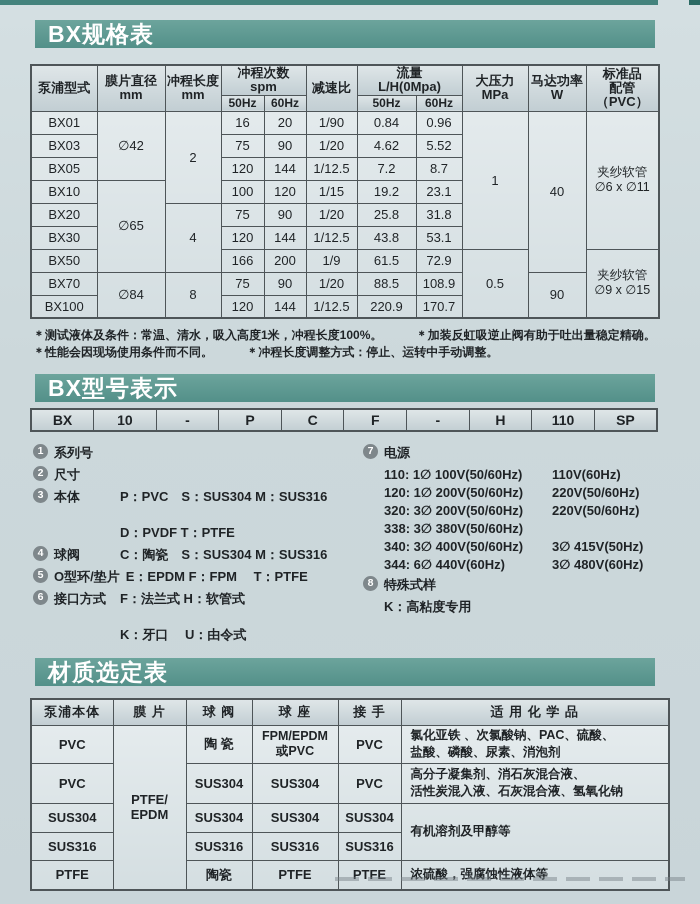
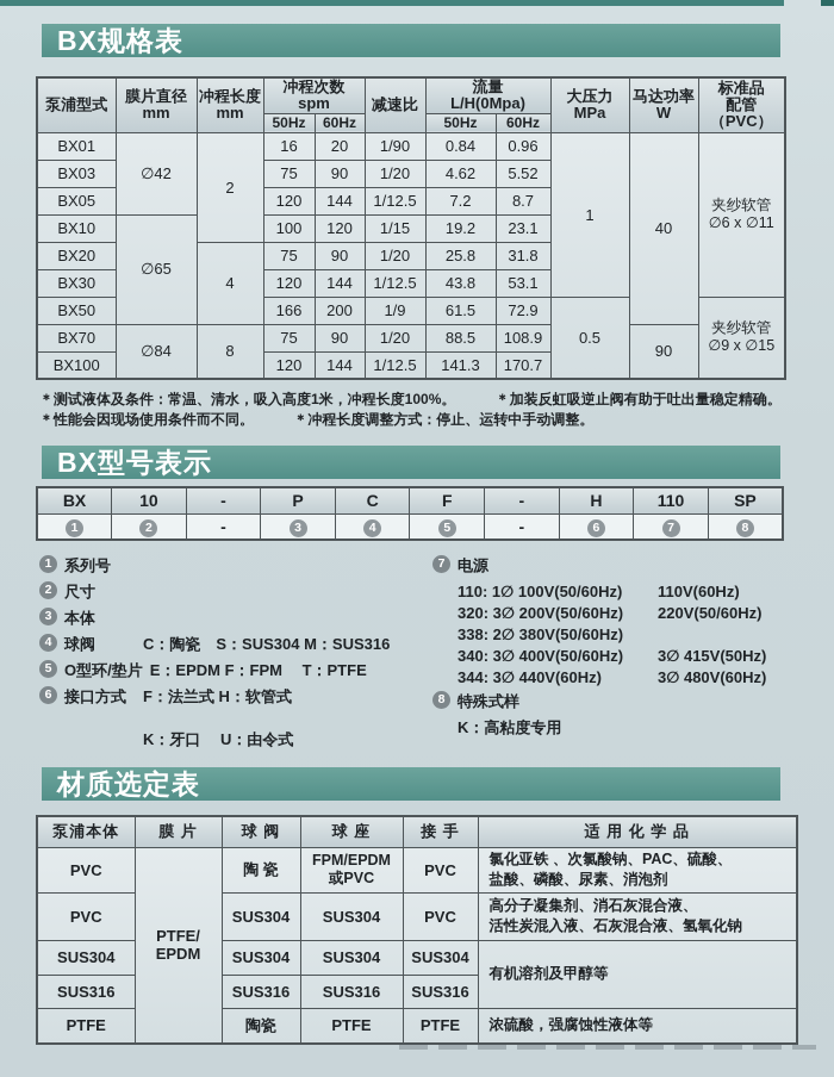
  BX规格表
  泵浦型式	膜片直径 mm	冲程长度 mm	冲程次数 spm	减速比	流量 L/H(0Mpa)	大压力 MPa	马达功率 W	标准品 配管（PVC）
  50Hz	60Hz	50Hz	60Hz
  BX01	∅42	2	16	20	1/90	0.84	0.96	1	40	夹纱软管 ∅6 x ∅11
  BX03	75	90	1/20	4.62	5.52
  BX05	120	144	1/12.5	7.2	8.7
  BX10	∅65	100	120	1/15	19.2	23.1
  BX20	4	75	90	1/20	25.8	31.8
  BX30	120	144	1/12.5	43.8	53.1
  BX50	166	200	1/9	61.5	72.9	0.5	夹纱软管 ∅9 x ∅15
  BX70	∅84	8	75	90	1/20	88.5	108.9	90
- BX100	120	144	1/12.5	220.9	170.7
+ BX100	120	144	1/12.5	141.3	170.7
  ＊测试液体及条件：常温、清水，吸入高度1米，冲程长度100%。 ＊加装反虹吸逆止阀有助于吐出量稳定精确。
  ＊性能会因现场使用条件而不同。 ＊冲程长度调整方式：停止、运转中手动调整。
  BX型号表示
  BX	10	-	P	C	F	-	H	110	SP
+ 1	2	-	3	4	5	-	6	7	8
  1
  系列号
  2
  尺寸
  3
  本体
- P：PVC S：SUS304 M：SUS316
- D：PVDF T：PTFE
  4
  球阀
  C：陶瓷 S：SUS304 M：SUS316
  5
  O型环/垫片
  E：EPDM F：FPM T：PTFE
  6
  接口方式
  F：法兰式 H：软管式
  K：牙口 U：由令式
  7
  电源
  110: 1∅ 100V(50/60Hz) 110V(60Hz)
- 120: 1∅ 200V(50/60Hz) 220V(50/60Hz)
  320: 3∅ 200V(50/60Hz) 220V(50/60Hz)
- 338: 3∅ 380V(50/60Hz)
+ 338: 2∅ 380V(50/60Hz)
  340: 3∅ 400V(50/60Hz) 3∅ 415V(50Hz)
- 344: 6∅ 440V(60Hz) 3∅ 480V(60Hz)
+ 344: 3∅ 440V(60Hz) 3∅ 480V(60Hz)
  8
  特殊式样
  K：高粘度专用
  材质选定表
  泵浦本体	膜 片	球 阀	球 座	接 手	适 用 化 学 品
  PVC	PTFE/ EPDM	陶 瓷	FPM/EPDM 或PVC	PVC	氯化亚铁 、次氯酸钠、PAC、硫酸、 盐酸、磷酸、尿素、消泡剂
  PVC	SUS304	SUS304	PVC	高分子凝集剂、消石灰混合液、 活性炭混入液、石灰混合液、氢氧化钠
  SUS304	SUS304	SUS304	SUS304	有机溶剂及甲醇等
  SUS316	SUS316	SUS316	SUS316
  PTFE	陶瓷	PTFE	PTFE	浓硫酸，强腐蚀性液体等
